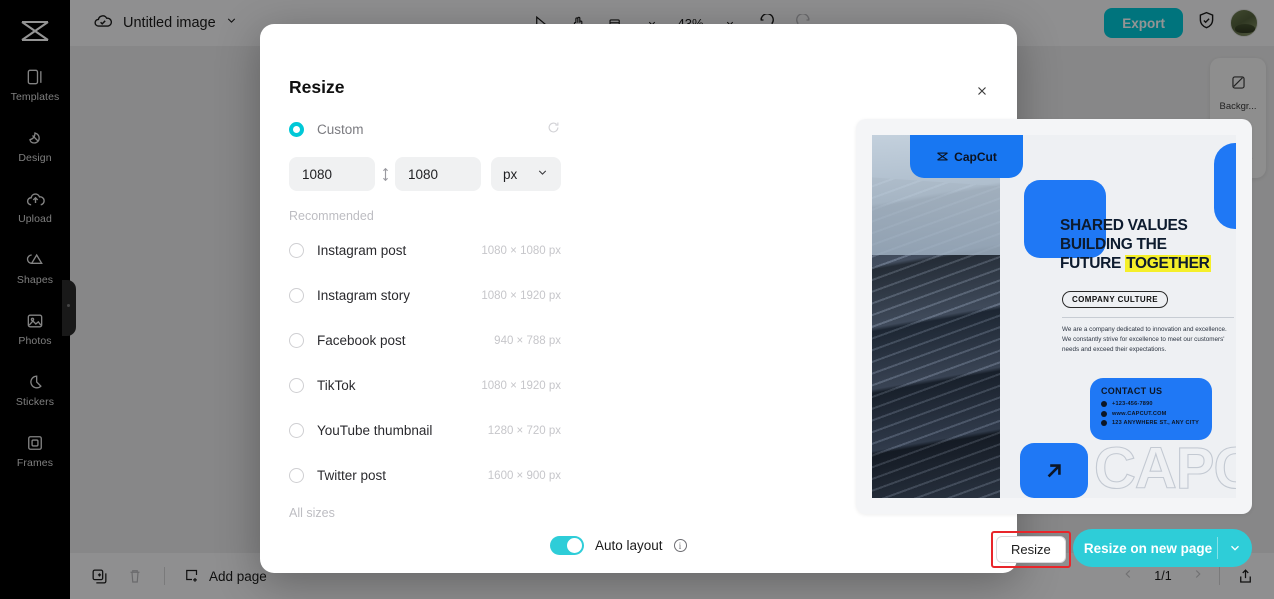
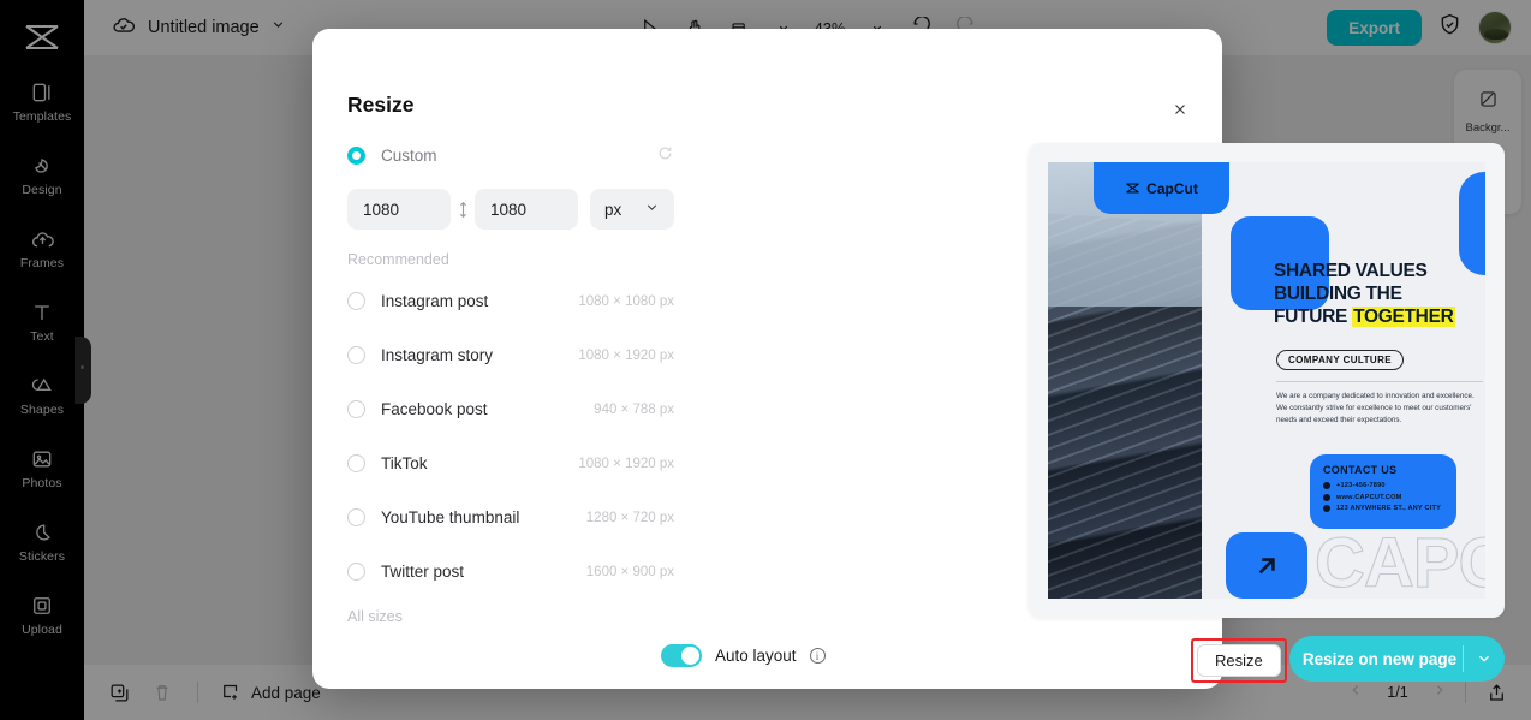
  Templates
  Design
- Upload
+ Frames
+ Text
  Shapes
  Photos
  Stickers
- Frames
+ Upload
  Untitled image
  43%
  Export
  Backgr...
  Add page
  1/1
  Resize
  Custom
  1080
  1080
  px
  Recommended
  Instagram post
  1080 × 1080 px
  Instagram story
  1080 × 1920 px
  Facebook post
  940 × 788 px
  TikTok
  1080 × 1920 px
  YouTube thumbnail
  1280 × 720 px
  Twitter post
  1600 × 900 px
  All sizes
  CapCut
  SHARED VALUES
  BUILDING THE
  FUTURE TOGETHER
  COMPANY CULTURE
  CONTACT US
  CAPC
  Auto layout
  i
  Resize
  Resize on new page
